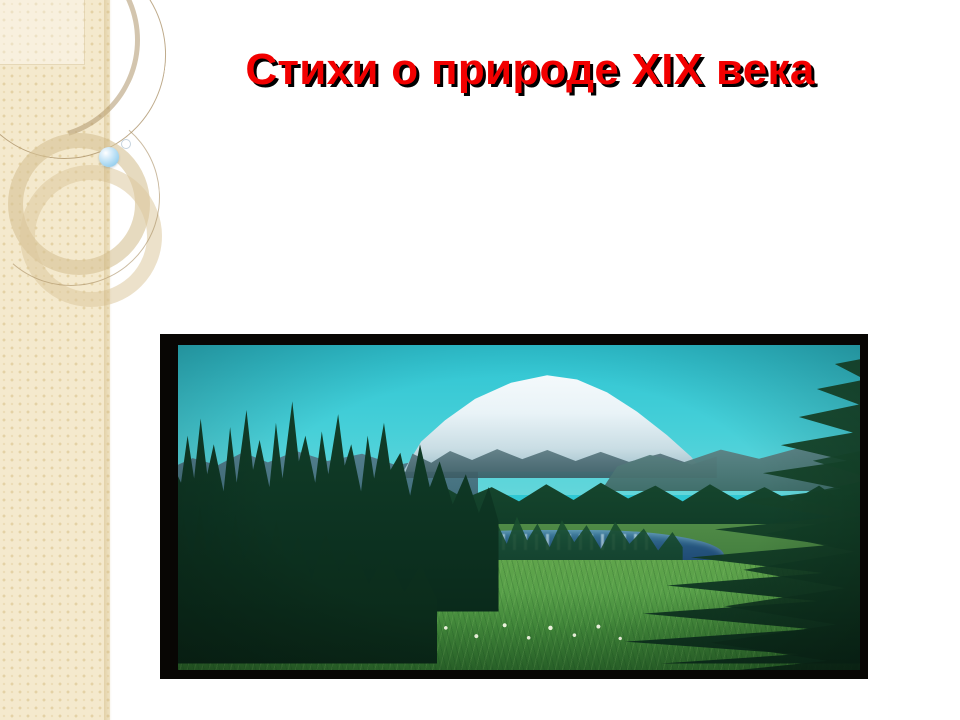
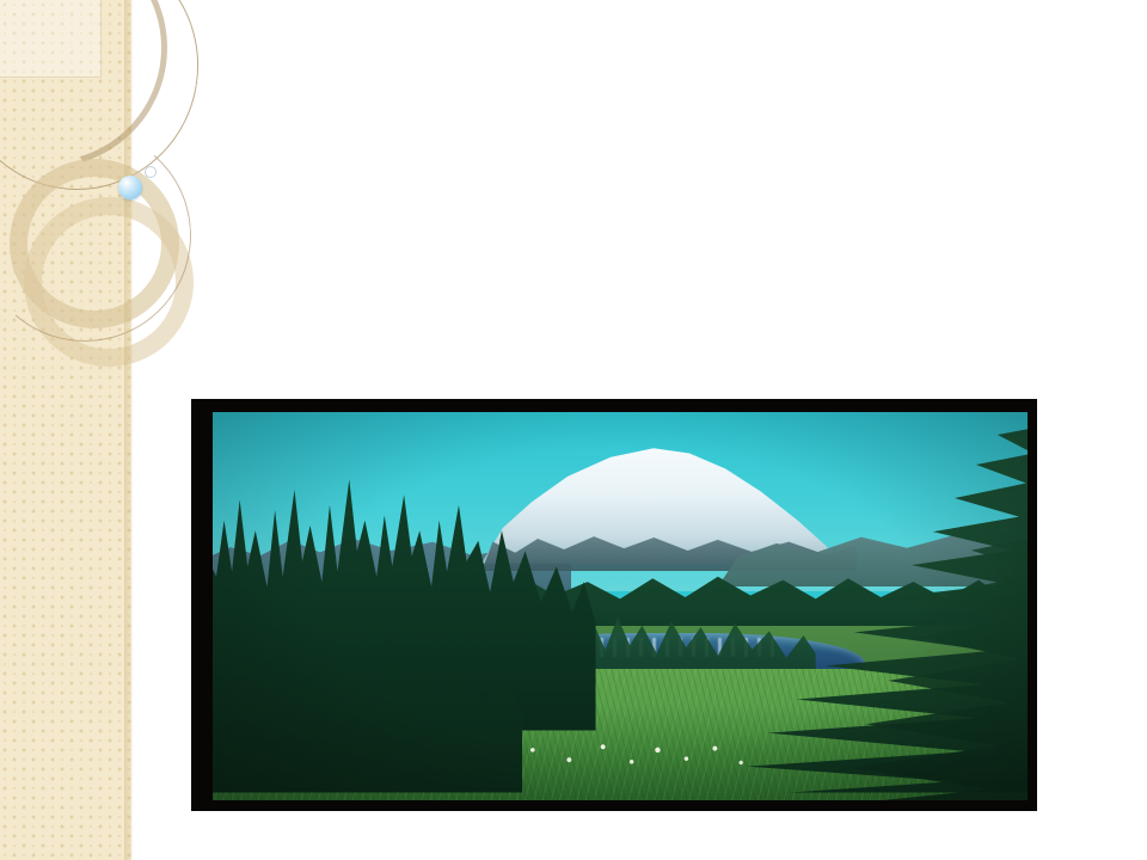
- Стихи о природе XIX века
